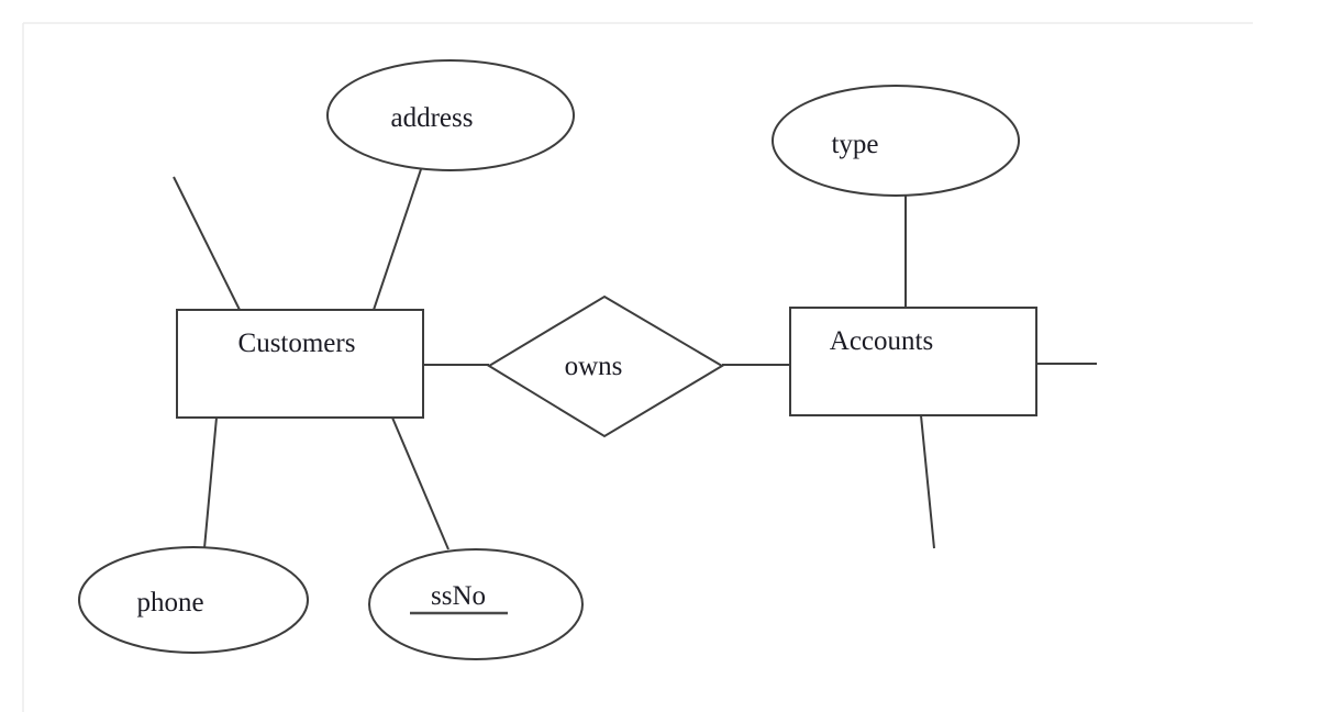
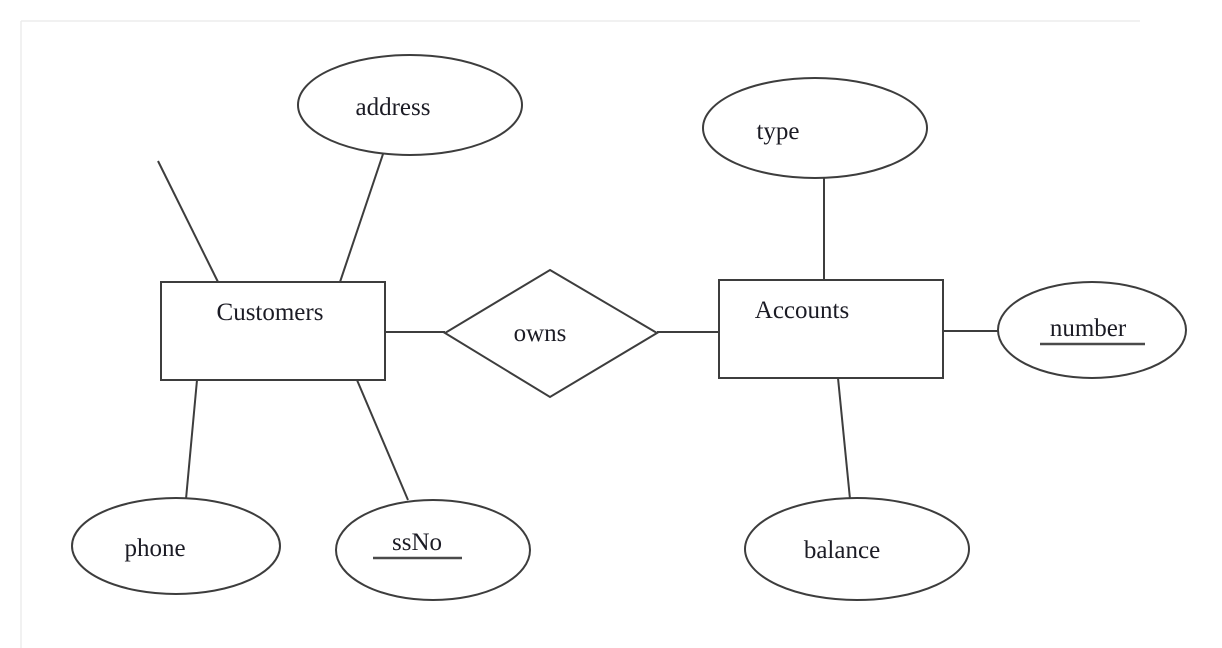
  Customers
  Accounts
  owns
  address
  phone
  ssNo
  type
+ number
+ balance
